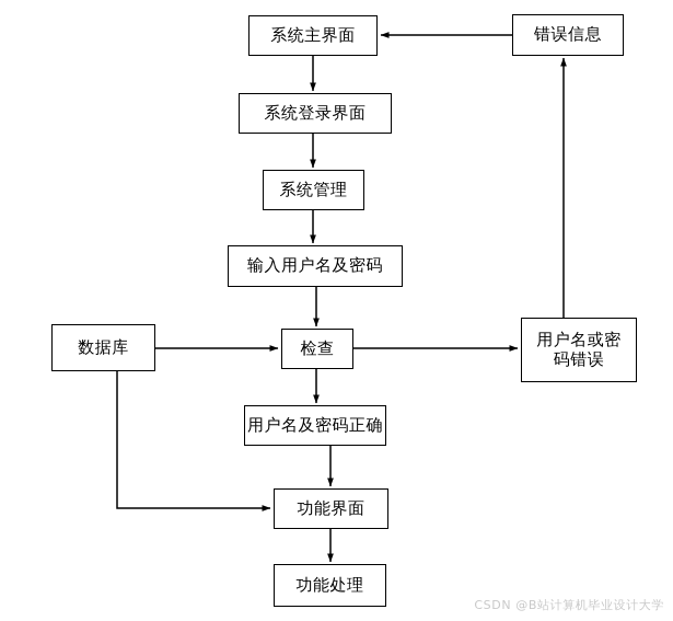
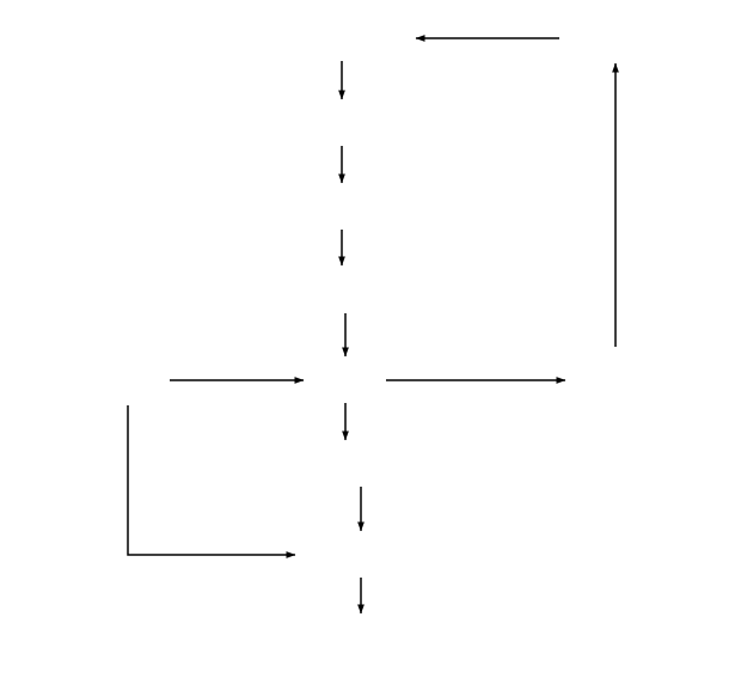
- 系统主界面
- 错误信息
- 系统登录界面
- 系统管理
- 输入用户名及密码
- 数据库
- 检查
- 用户名或密
- 码错误
- 用户名及密码正确
- 功能界面
- 功能处理
- CSDN @B站计算机毕业设计大学
